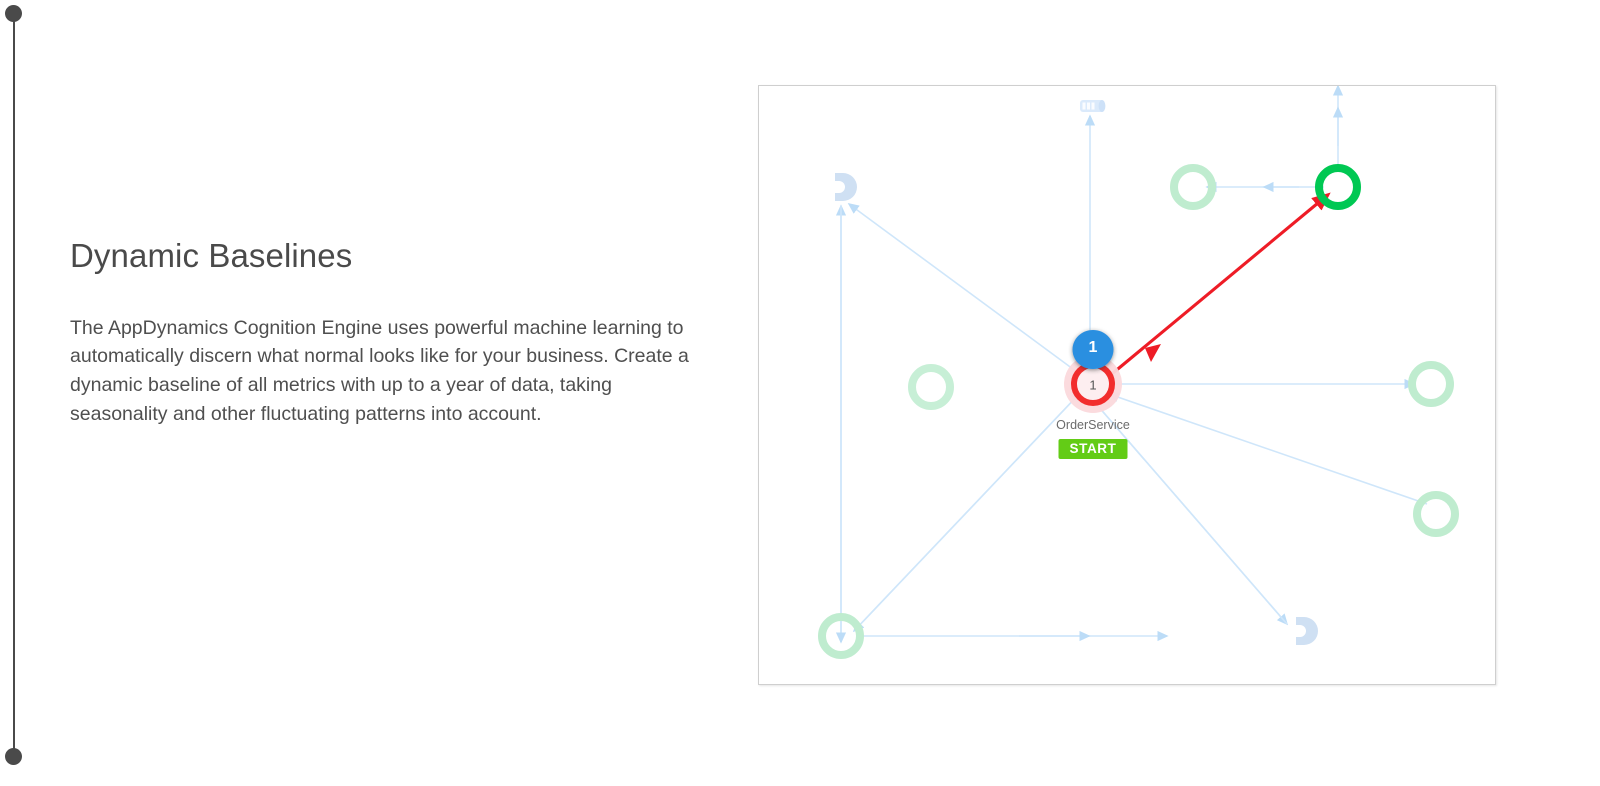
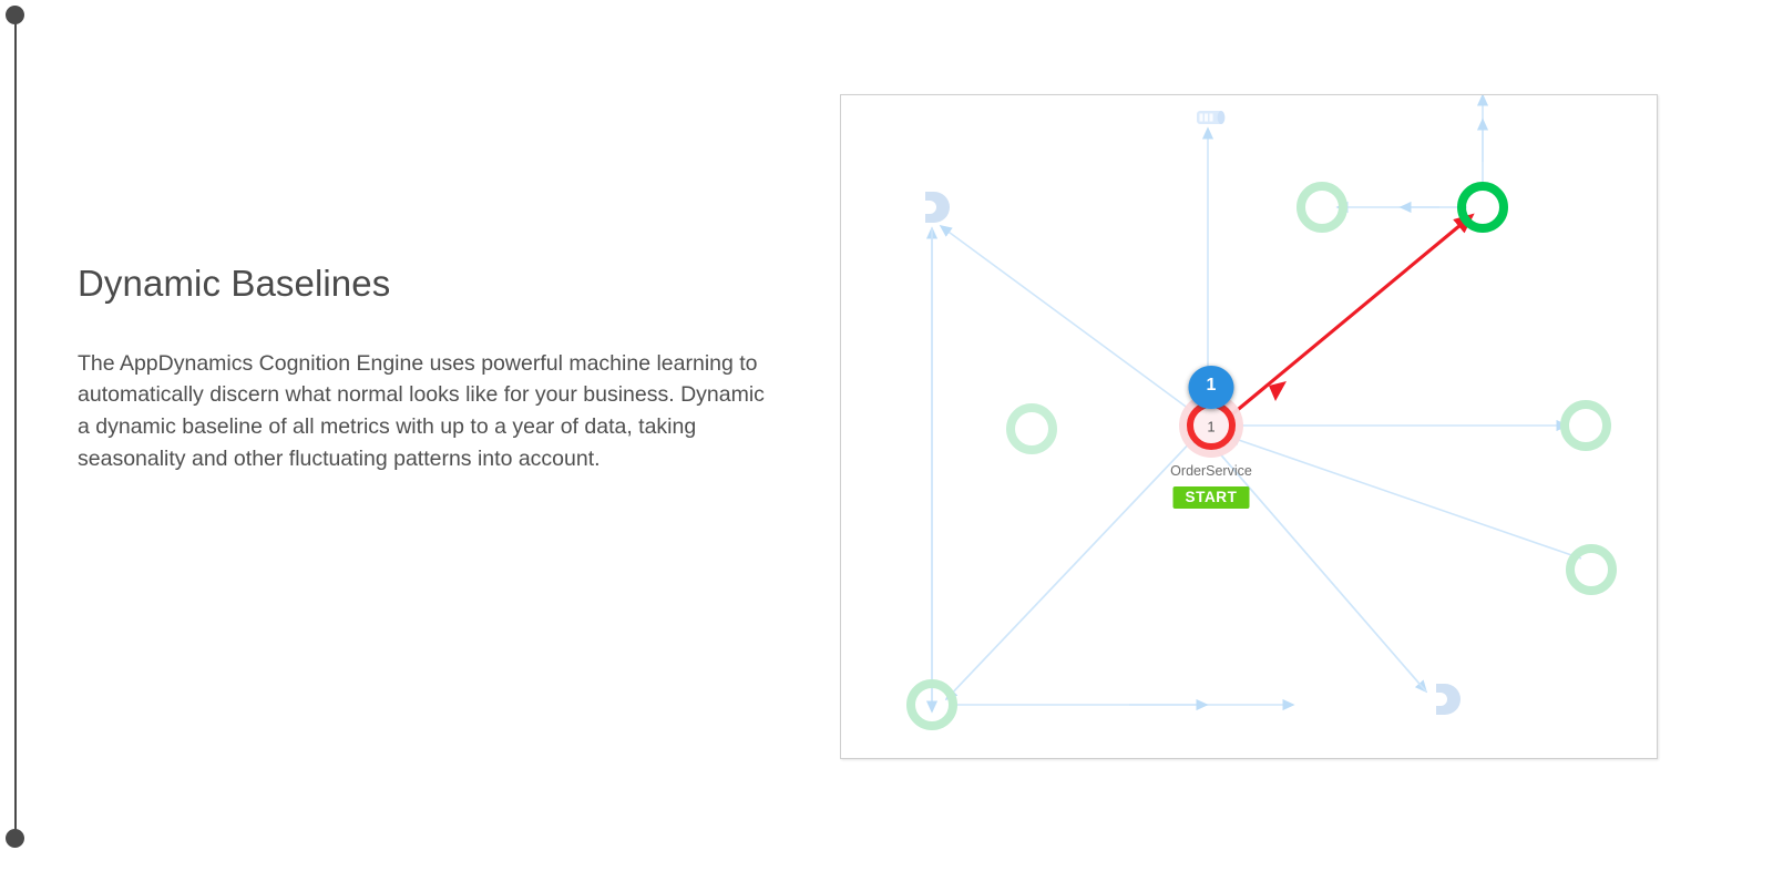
  Dynamic Baselines
- The AppDynamics Cognition Engine uses powerful machine learning to automatically discern what normal looks like for your business. Create a dynamic baseline of all metrics with up to a year of data, taking seasonality and other fluctuating patterns into account.
+ The AppDynamics Cognition Engine uses powerful machine learning to automatically discern what normal looks like for your business. Dynamic a dynamic baseline of all metrics with up to a year of data, taking seasonality and other fluctuating patterns into account.
  1
  1
  OrderService
  START
